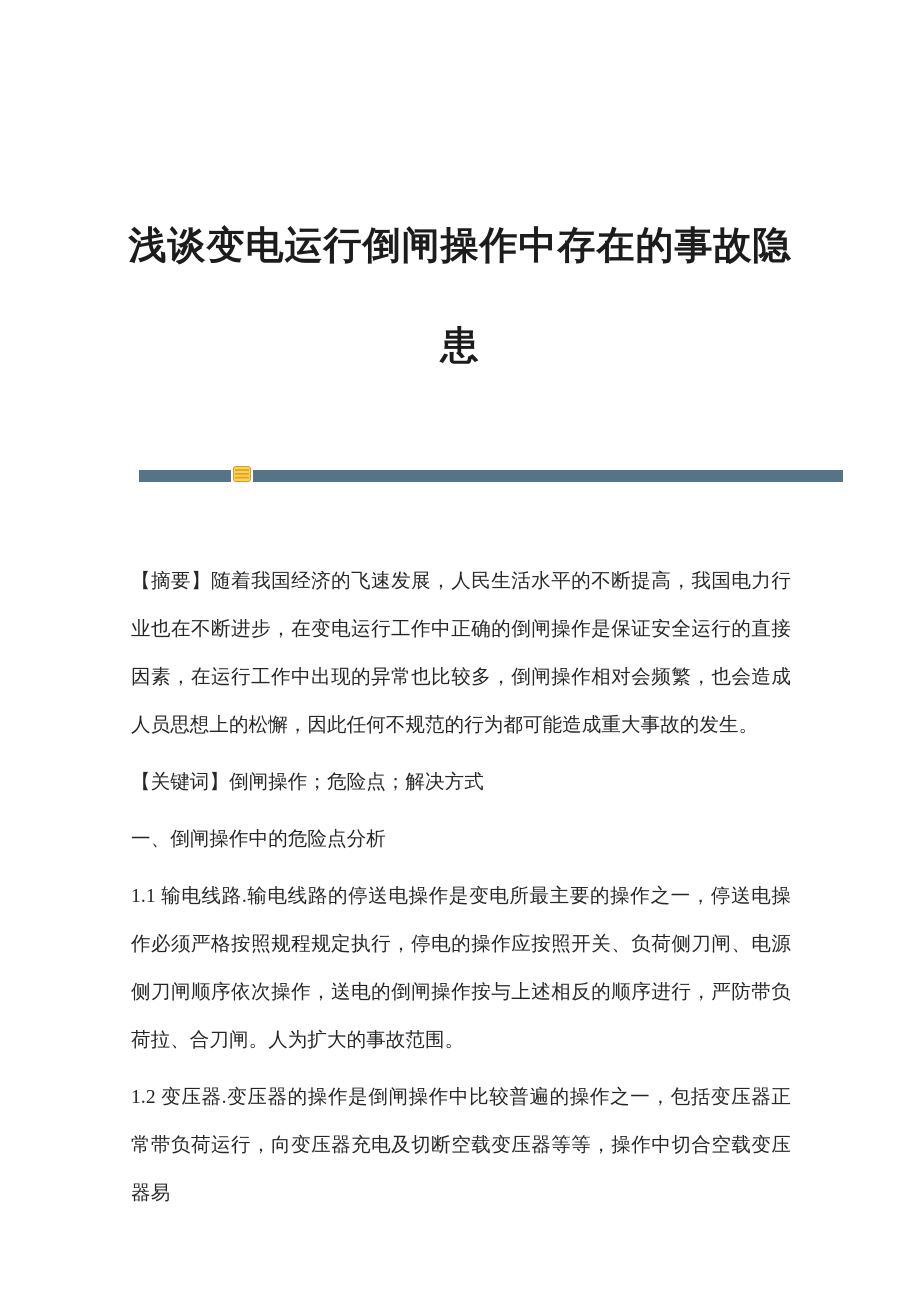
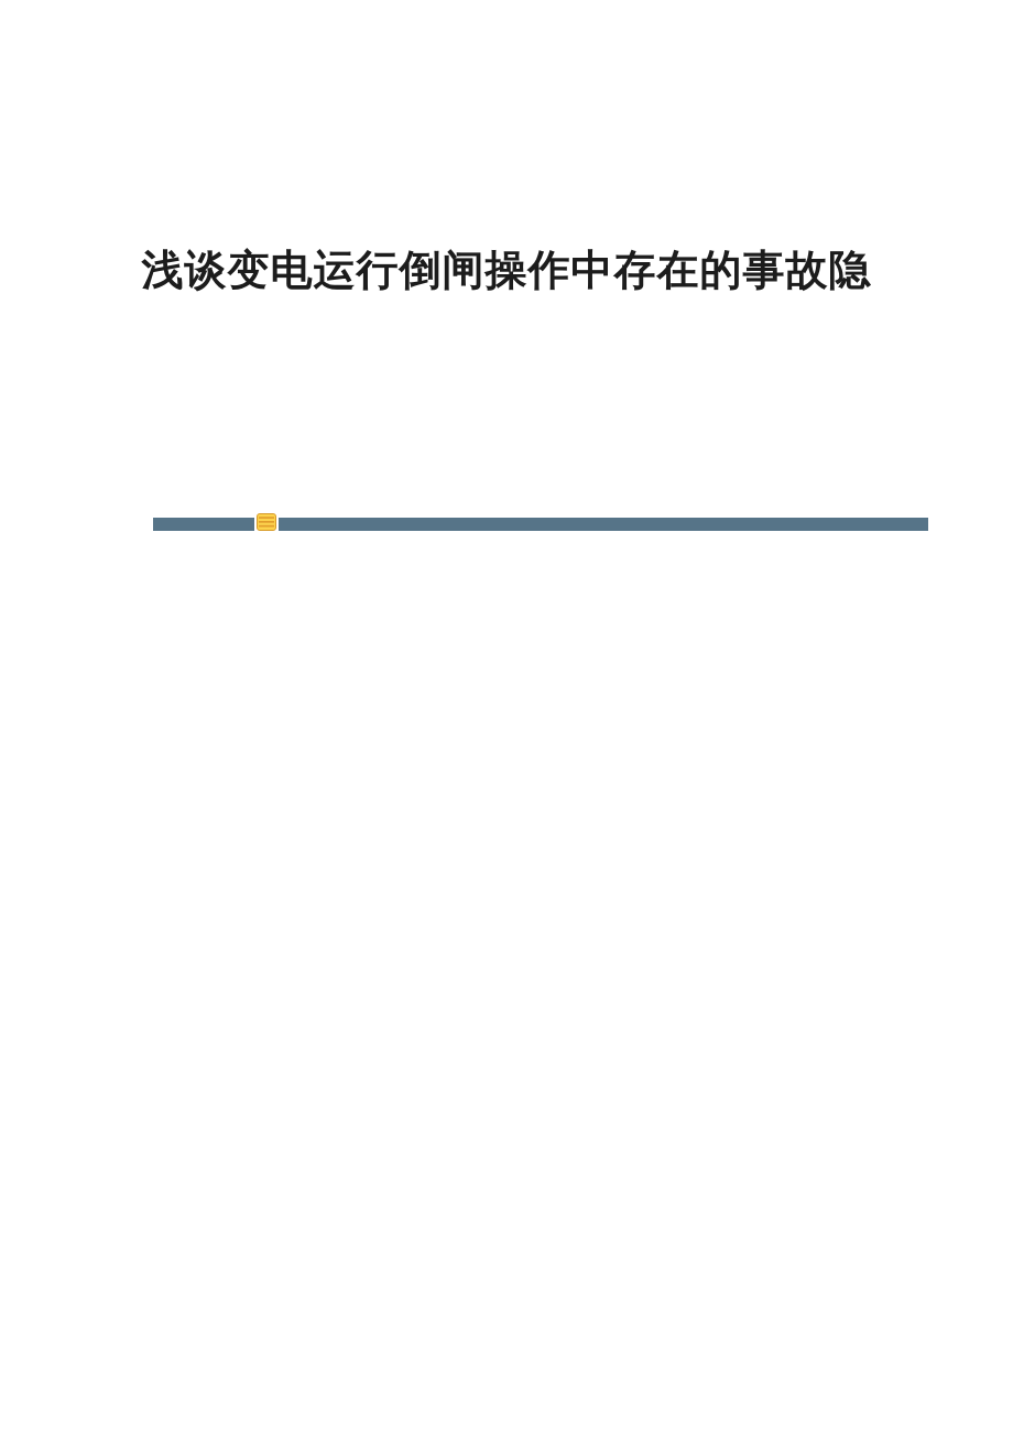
  浅谈变电运行倒闸操作中存在的事故隐
- 患
- 【摘要】随着我国经济的飞速发展，人民生活水平的不断提高，我国电力行业也在不断进步，在变电运行工作中正确的倒闸操作是保证安全运行的直接因素，在运行工作中出现的异常也比较多，倒闸操作相对会频繁，也会造成人员思想上的松懈，因此任何不规范的行为都可能造成重大事故的发生。
- 【关键词】倒闸操作；危险点；解决方式
- 一、倒闸操作中的危险点分析
- 1.1 输电线路.输电线路的停送电操作是变电所最主要的操作之一，停送电操作必须严格按照规程规定执行，停电的操作应按照开关、负荷侧刀闸、电源侧刀闸顺序依次操作，送电的倒闸操作按与上述相反的顺序进行，严防带负荷拉、合刀闸。人为扩大的事故范围。
- 1.2 变压器.变压器的操作是倒闸操作中比较普遍的操作之一，包括变压器正常带负荷运行，向变压器充电及切断空载变压器等等，操作中切合空载变压器易
